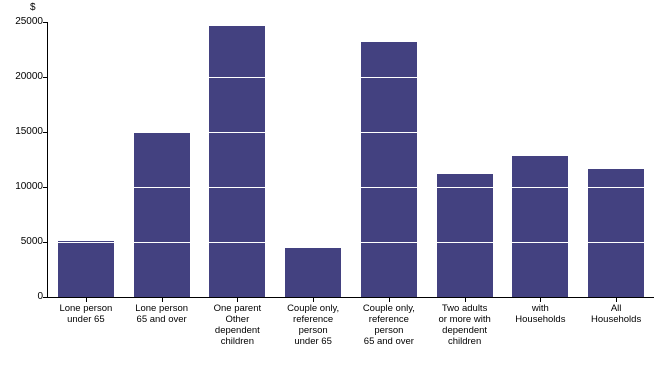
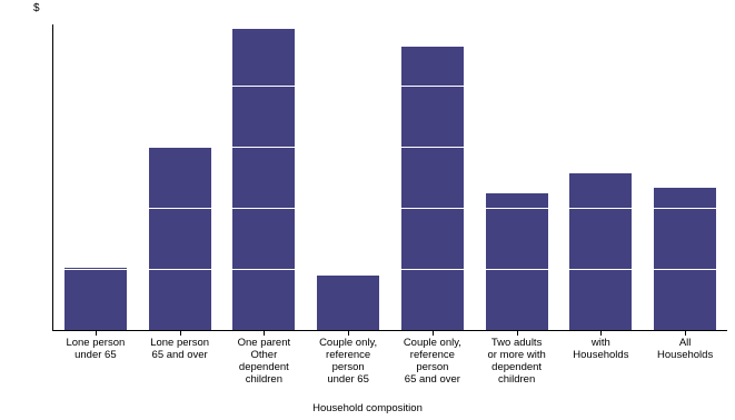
  $
- 0
- 5000
- 10000
- 15000
- 20000
- 25000
  Lone person
  under 65
  Lone person
  65 and over
  One parent
  Other
  dependent
  children
  Couple only,
  reference
  person
  under 65
  Couple only,
  reference
  person
  65 and over
  Two adults
  or more with
  dependent
  children
  with
  Households
  All
  Households
+ Household composition
